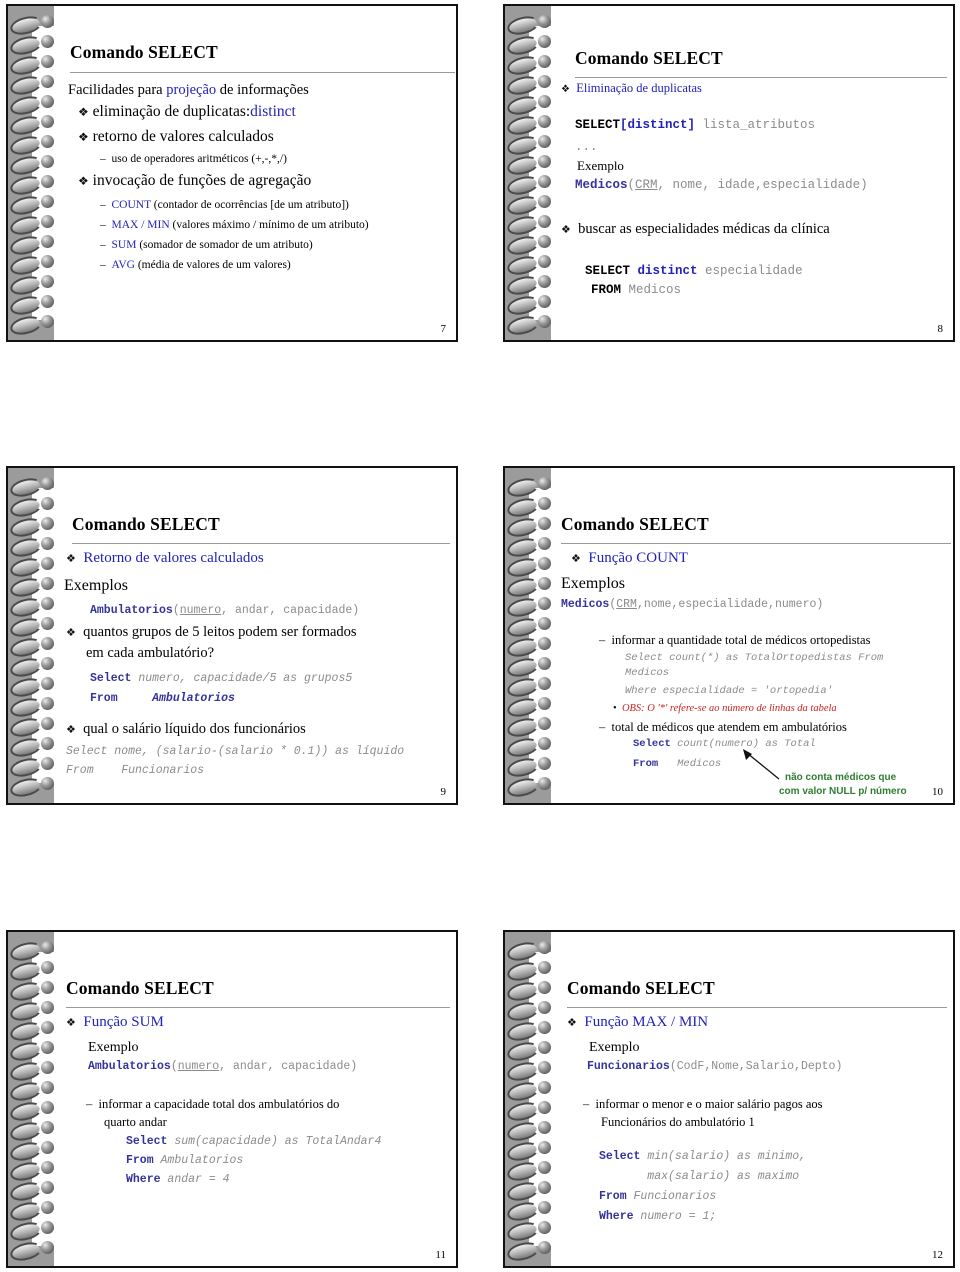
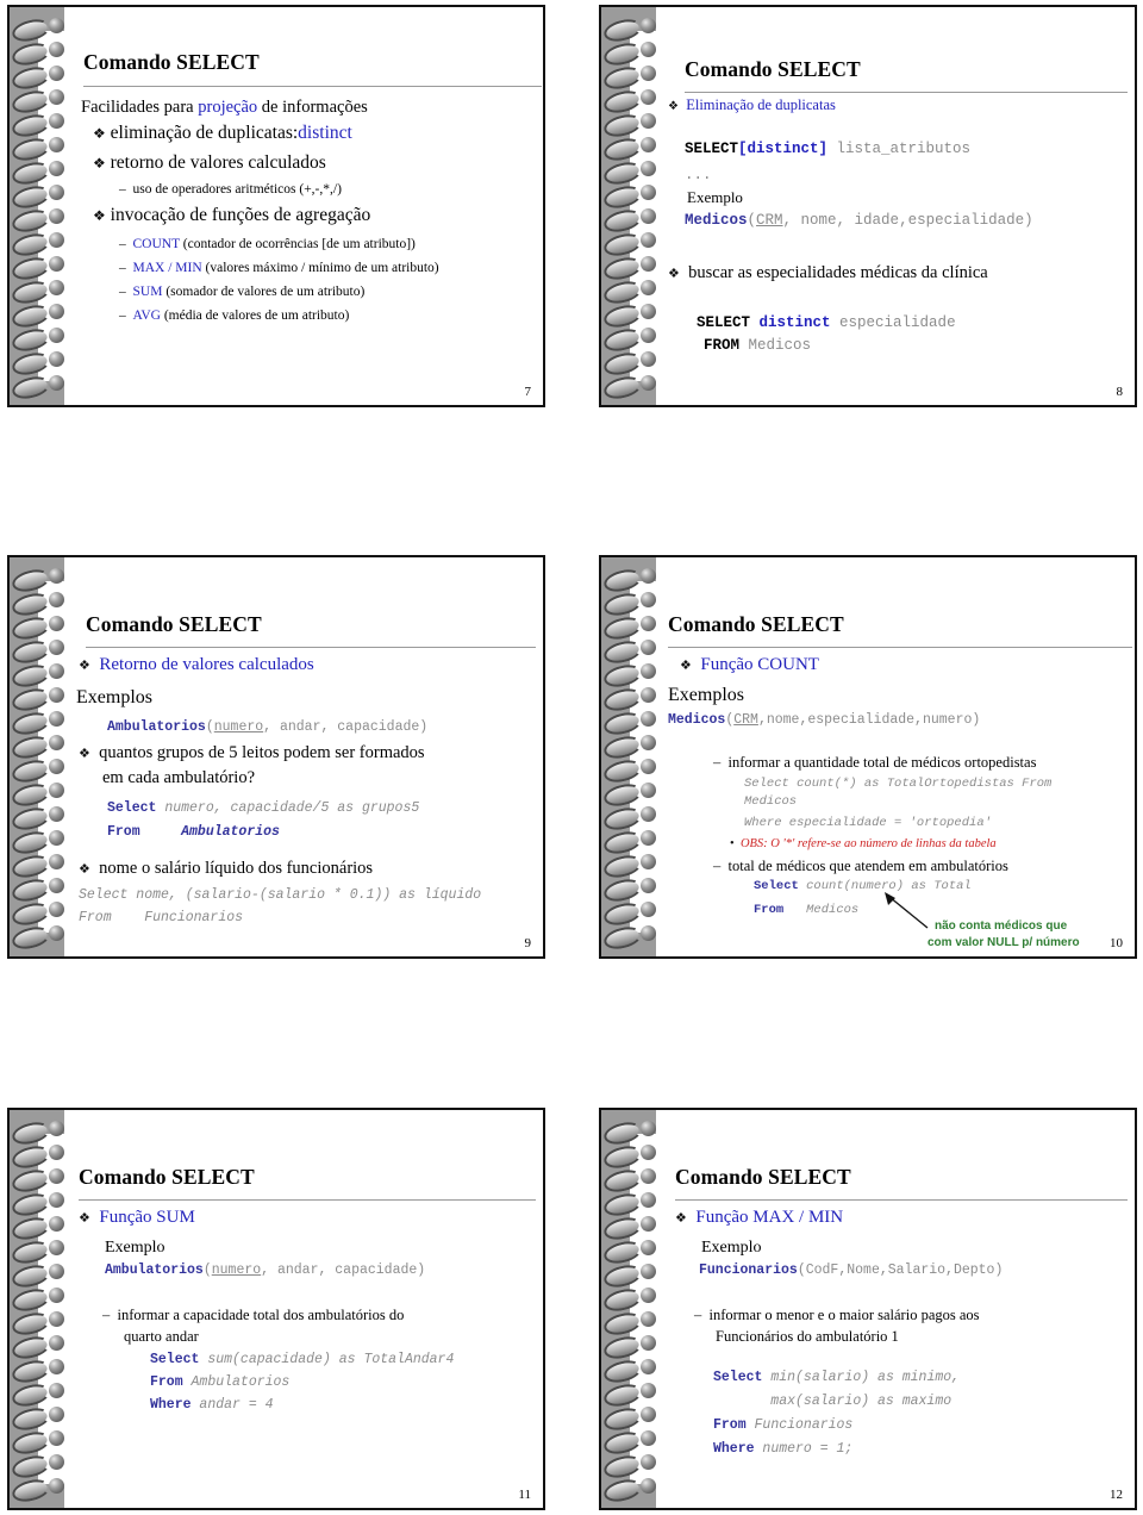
  Comando SELECT
  Facilidades para projeção de informações
  ❖ eliminação de duplicatas:distinct
  ❖ retorno de valores calculados
  – uso de operadores aritméticos (+,-,*,/)
  ❖ invocação de funções de agregação
  – COUNT (contador de ocorrências [de um atributo])
  – MAX / MIN (valores máximo / mínimo de um atributo)
- – SUM (somador de somador de um atributo)
+ – SUM (somador de valores de um atributo)
- – AVG (média de valores de um valores)
+ – AVG (média de valores de um atributo)
  7
  Comando SELECT
  ❖ Eliminação de duplicatas
  SELECT[distinct] lista_atributos
  ...
  Exemplo
  Medicos(CRM, nome, idade,especialidade)
  ❖ buscar as especialidades médicas da clínica
  SELECT distinct especialidade
  FROM Medicos
  8
  Comando SELECT
  ❖ Retorno de valores calculados
  Exemplos
  Ambulatorios(numero, andar, capacidade)
  ❖ quantos grupos de 5 leitos podem ser formados
  em cada ambulatório?
  Select numero, capacidade/5 as grupos5
  From Ambulatorios
- ❖ qual o salário líquido dos funcionários
+ ❖ nome o salário líquido dos funcionários
  Select nome, (salario-(salario * 0.1)) as líquido
  From Funcionarios
  9
  Comando SELECT
  ❖ Função COUNT
  Exemplos
  Medicos(CRM,nome,especialidade,numero)
  – informar a quantidade total de médicos ortopedistas
  Select count(*) as TotalOrtopedistas From
  Medicos
  Where especialidade = 'ortopedia'
  • OBS: O '*' refere-se ao número de linhas da tabela
  – total de médicos que atendem em ambulatórios
  Select count(numero) as Total
  From Medicos
  não conta médicos que
  com valor NULL p/ número
  10
  Comando SELECT
  ❖ Função SUM
  Exemplo
  Ambulatorios(numero, andar, capacidade)
  – informar a capacidade total dos ambulatórios do
  quarto andar
  Select sum(capacidade) as TotalAndar4
  From Ambulatorios
  Where andar = 4
  11
  Comando SELECT
  ❖ Função MAX / MIN
  Exemplo
  Funcionarios(CodF,Nome,Salario,Depto)
  – informar o menor e o maior salário pagos aos
  Funcionários do ambulatório 1
  Select min(salario) as minimo,
  max(salario) as maximo
  From Funcionarios
  Where numero = 1;
  12
